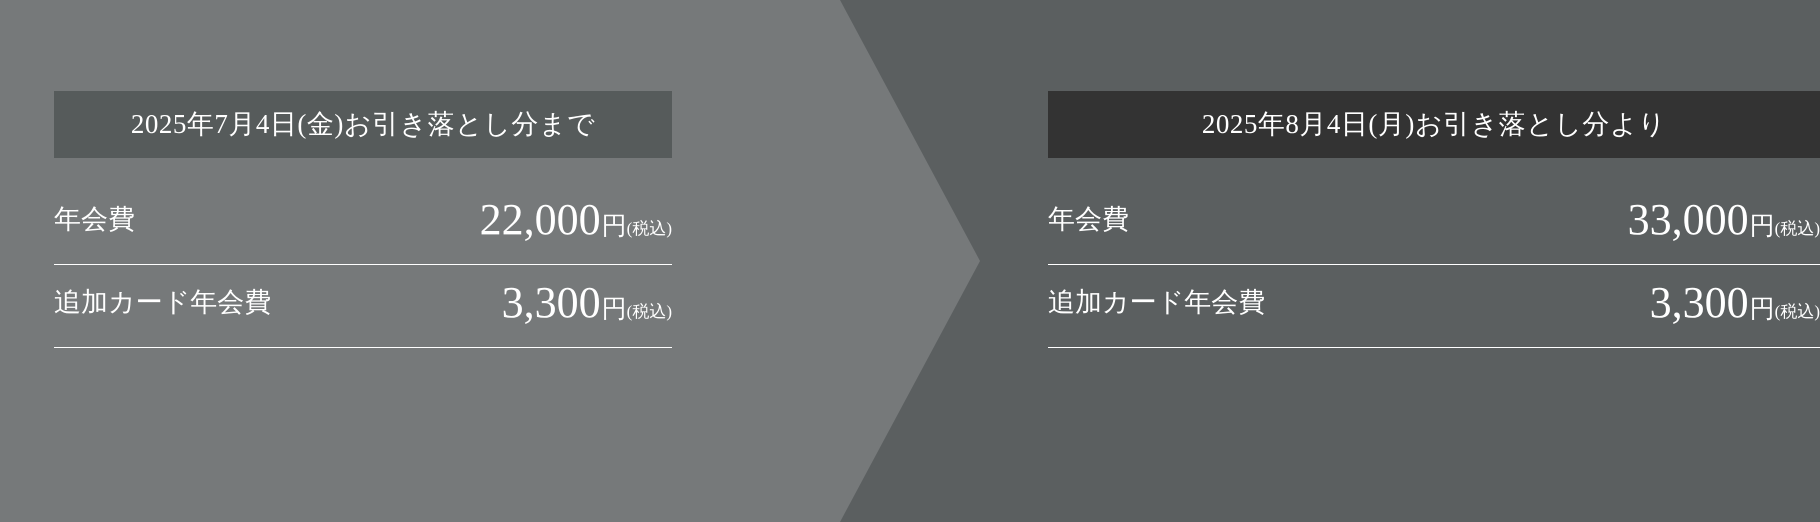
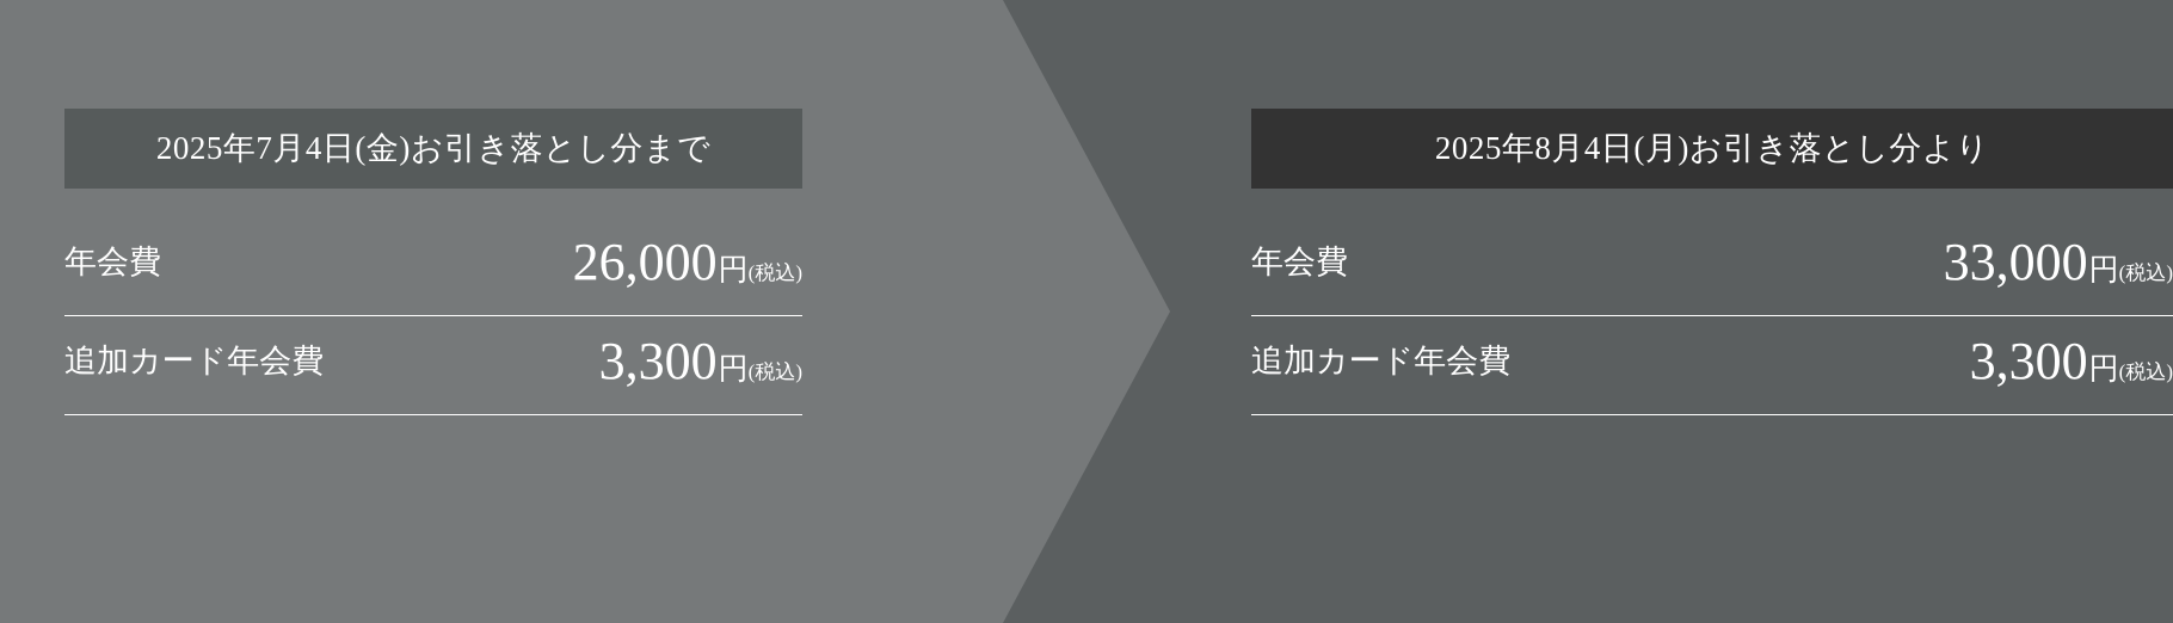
  2025年7月4日(金)お引き落とし分まで
  年会費
- 22,000
+ 26,000
  円
  (税込)
  追加カード年会費
  3,300
  円
  (税込)
  2025年8月4日(月)お引き落とし分より
  年会費
  33,000
  円
  (税込)
  追加カード年会費
  3,300
  円
  (税込)
